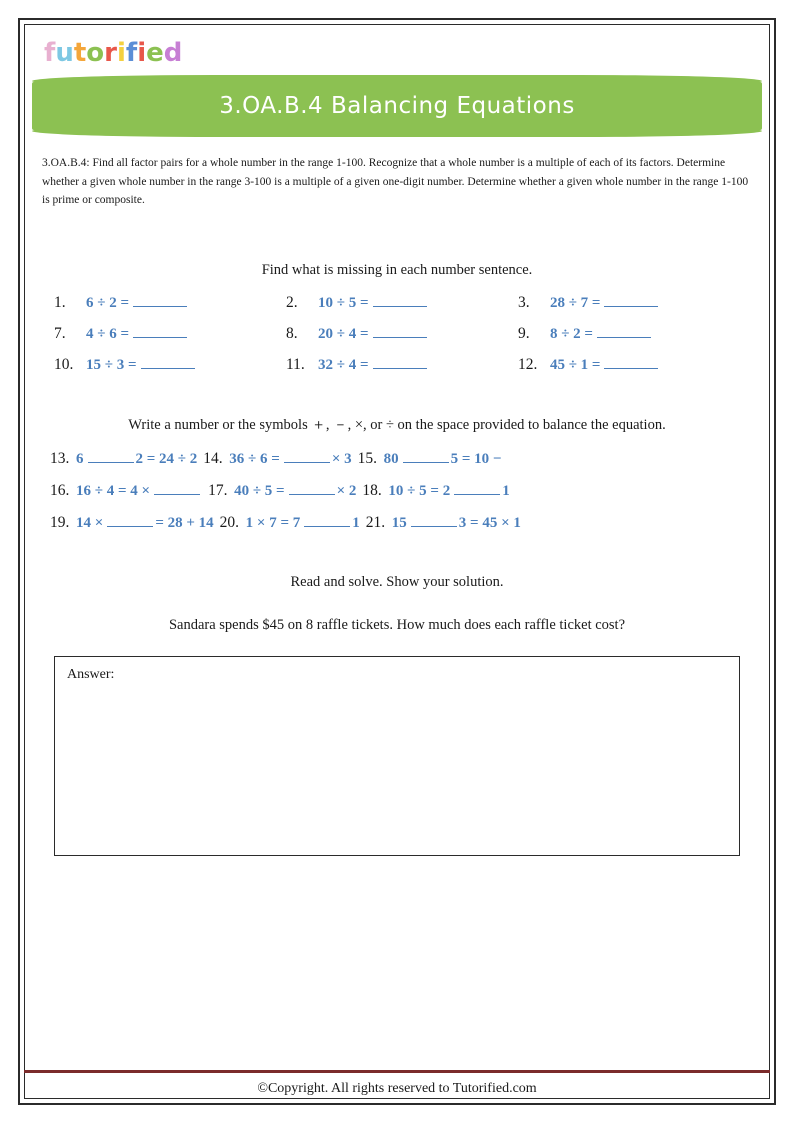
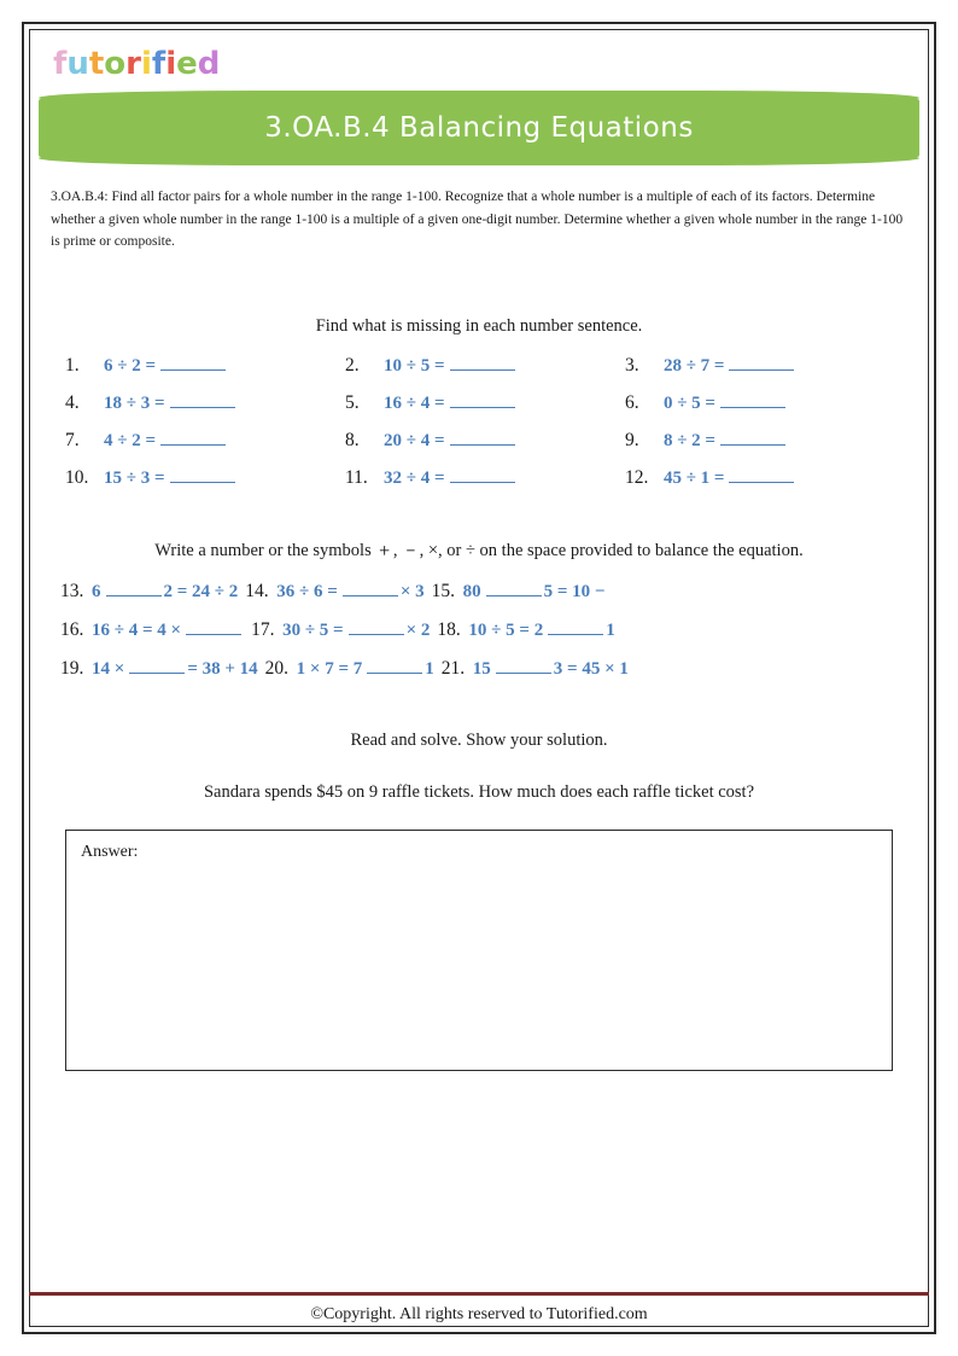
  futorified
  3.OA.B.4 Balancing Equations
- 3.OA.B.4: Find all factor pairs for a whole number in the range 1-100. Recognize that a whole number is a multiple of each of its factors. Determine whether a given whole number in the range 3-100 is a multiple of a given one-digit number. Determine whether a given whole number in the range 1-100 is prime or composite.
+ 3.OA.B.4: Find all factor pairs for a whole number in the range 1-100. Recognize that a whole number is a multiple of each of its factors. Determine whether a given whole number in the range 1-100 is a multiple of a given one-digit number. Determine whether a given whole number in the range 1-100 is prime or composite.
  Find what is missing in each number sentence.
  1.
  6 ÷ 2 =
  2.
  10 ÷ 5 =
  3.
  28 ÷ 7 =
+ 4.
+ 18 ÷ 3 =
+ 5.
+ 16 ÷ 4 =
+ 6.
+ 0 ÷ 5 =
  7.
- 4 ÷ 6 =
+ 4 ÷ 2 =
  8.
  20 ÷ 4 =
  9.
  8 ÷ 2 =
  10.
  15 ÷ 3 =
  11.
  32 ÷ 4 =
  12.
  45 ÷ 1 =
  Write a number or the symbols ＋, －, ×, or ÷ on the space provided to balance the equation.
  13.
  6
  2 = 24 ÷ 2
  14.
  36 ÷ 6 =
  × 3
  15.
  80
  5 = 10 −
  16.
  16 ÷ 4 = 4 ×
  17.
- 40 ÷ 5 =
+ 30 ÷ 5 =
  × 2
  18.
  10 ÷ 5 = 2
  1
  19.
  14 ×
- = 28 + 14
+ = 38 + 14
  20.
  1 × 7 = 7
  1
  21.
  15
  3 = 45 × 1
  Read and solve. Show your solution.
- Sandara spends $45 on 8 raffle tickets. How much does each raffle ticket cost?
+ Sandara spends $45 on 9 raffle tickets. How much does each raffle ticket cost?
  Answer:
  ©Copyright. All rights reserved to Tutorified.com
